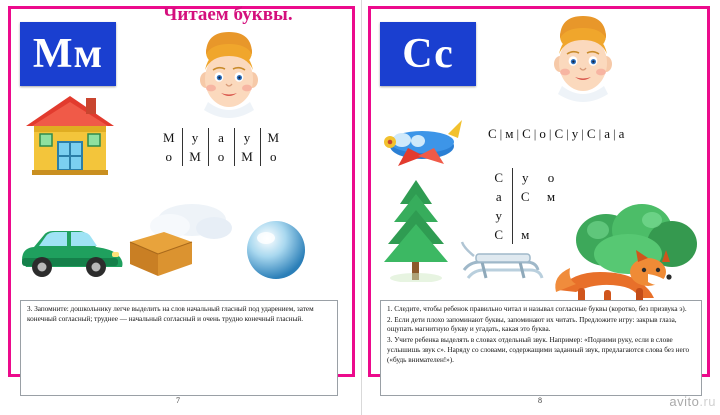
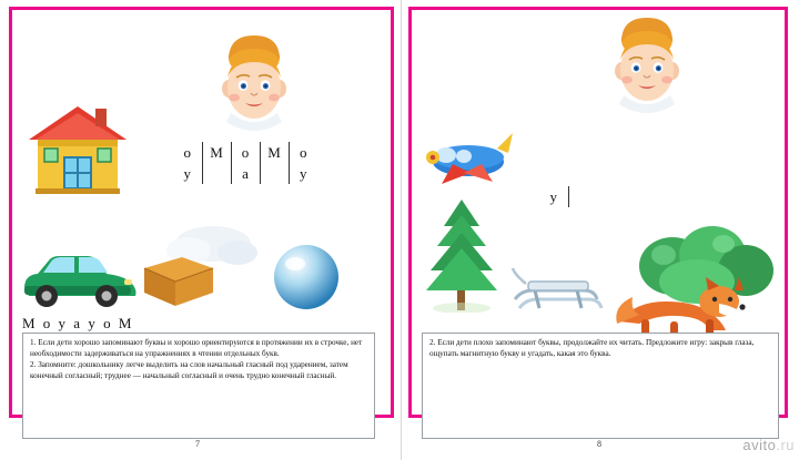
- Читаем буквы.
- Мм
- М	у	а	у	М
  о	М	о	М	о
+ у		а		у
+ М о у а у о М
+ 1. Если дети хорошо запоминают буквы и хорошо ориентируются в протяжении их в строчке, нет необходимости задерживаться на упражнениях в чтении отдельных букв.
- 3. Запомните: дошкольнику легче выделить на слов начальный гласный под ударением, затем конечный согласный; труднее — начальный согласный и очень трудно конечный гласный.
+ 2. Запомните: дошкольнику легче выделить на слов начальный гласный под ударением, затем конечный согласный; труднее — начальный согласный и очень трудно конечный гласный.
  7
- Сс
- С | м | С | о | С | у | С | а | а
- С	у	о
- а	С	м
  у
- С	м
- 1. Следите, чтобы ребенок правильно читал и называл согласные буквы (коротко, без призвука э).
- 2. Если дети плохо запоминают буквы, запоминают их читать. Предложите игру: закрыв глаза, ощупать магнитную букву и угадать, какая это буква.
+ 2. Если дети плохо запоминают буквы, продолжайте их читать. Предложите игру: закрыв глаза, ощупать магнитную букву и угадать, какая это буква.
- 3. Учите ребенка выделять в словах отдельный звук. Например: «Подними руку, если в слове услышишь звук с». Наряду со словами, содержащими заданный звук, предлагаются слова без него («будь внимателен!»).
  8
  avito.ru
